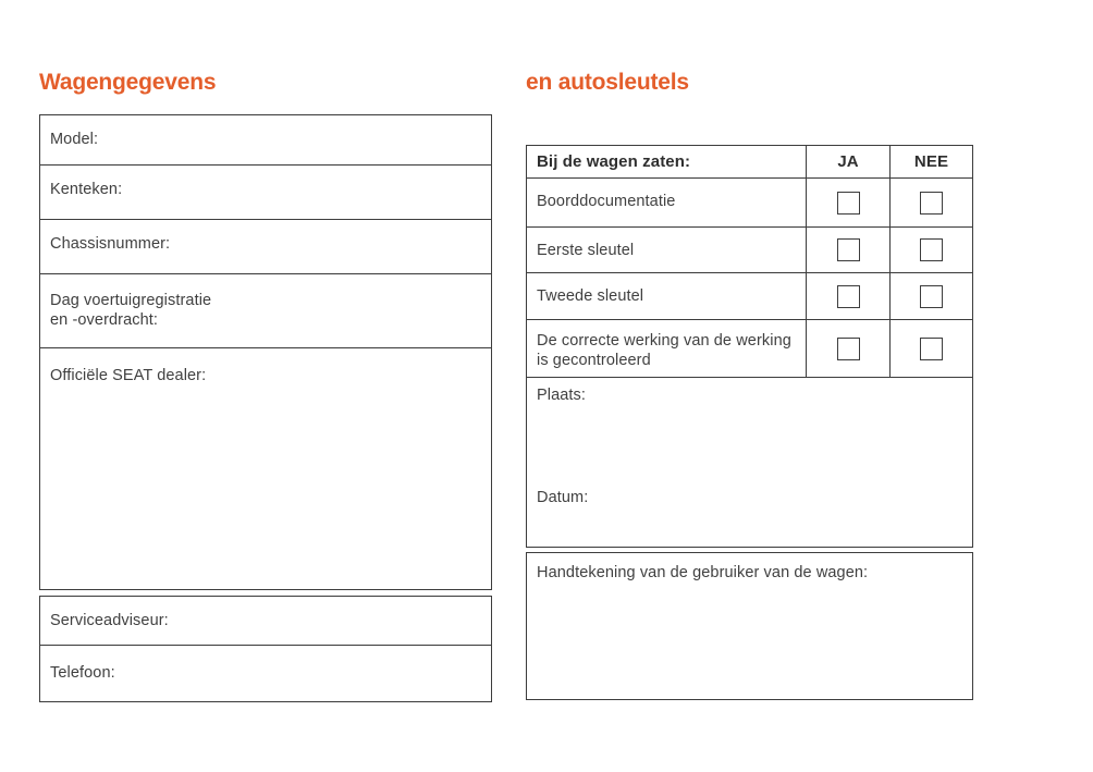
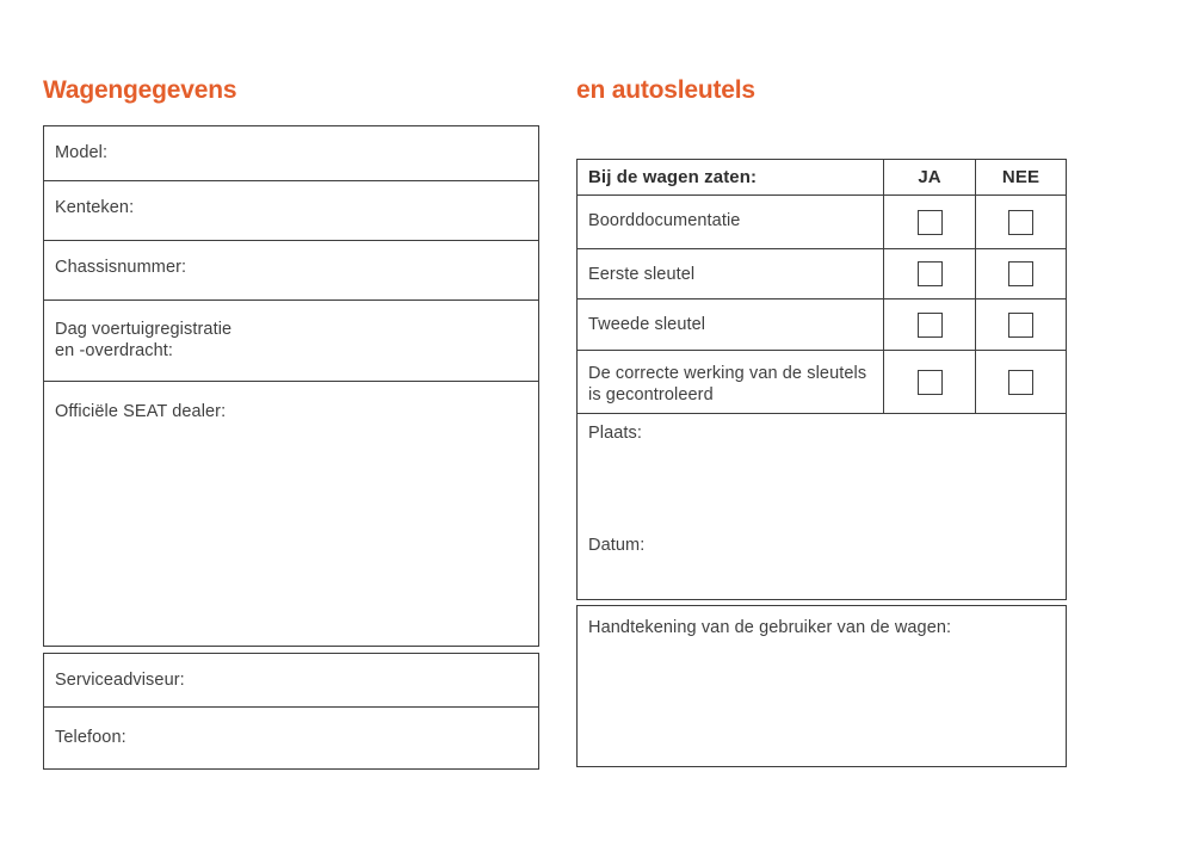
  Wagengegevens
  Model:
  Kenteken:
  Chassisnummer:
  Dag voertuigregistratie
  en -overdracht:
  Officiële SEAT dealer:
  Serviceadviseur:
  Telefoon:
  en autosleutels
  Bij de wagen zaten:
  JA
  NEE
  Boorddocumentatie
  Eerste sleutel
  Tweede sleutel
- De correcte werking van de werking
+ De correcte werking van de sleutels
  is gecontroleerd
  Plaats:
  Datum:
  Handtekening van de gebruiker van de wagen:
